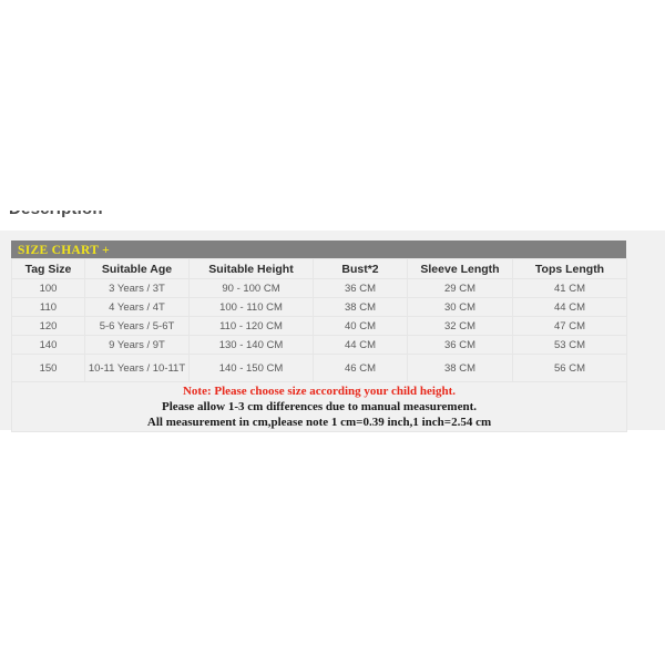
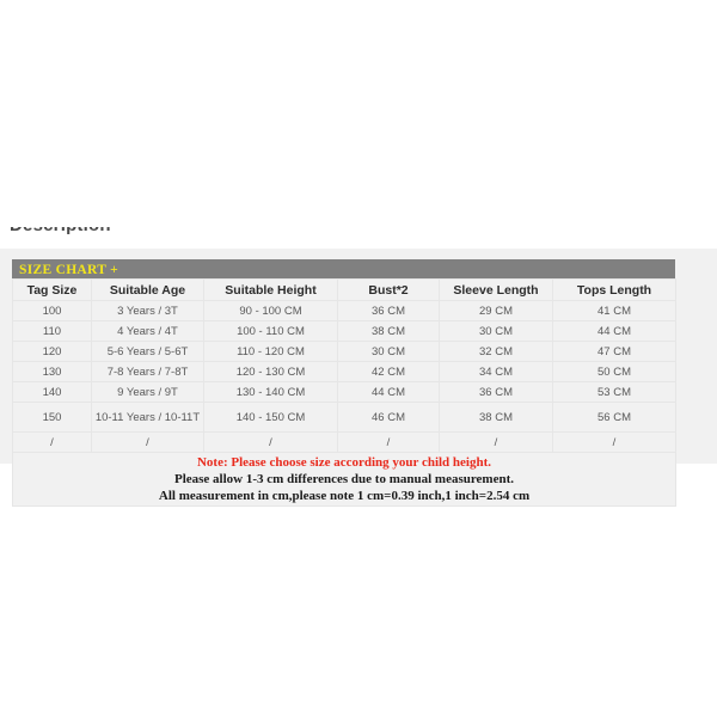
  SIZE CHART +
  Tag Size	Suitable Age	Suitable Height	Bust*2	Sleeve Length	Tops Length
  100	3 Years / 3T	90 - 100 CM	36 CM	29 CM	41 CM
  110	4 Years / 4T	100 - 110 CM	38 CM	30 CM	44 CM
- 120	5-6 Years / 5-6T	110 - 120 CM	40 CM	32 CM	47 CM
+ 120	5-6 Years / 5-6T	110 - 120 CM	30 CM	32 CM	47 CM
+ 130	7-8 Years / 7-8T	120 - 130 CM	42 CM	34 CM	50 CM
  140	9 Years / 9T	130 - 140 CM	44 CM	36 CM	53 CM
  150	10-11 Years / 10-11T	140 - 150 CM	46 CM	38 CM	56 CM
+ /	/	/	/	/	/
  Note: Please choose size according your child height. Please allow 1-3 cm differences due to manual measurement. All measurement in cm,please note 1 cm=0.39 inch,1 inch=2.54 cm
